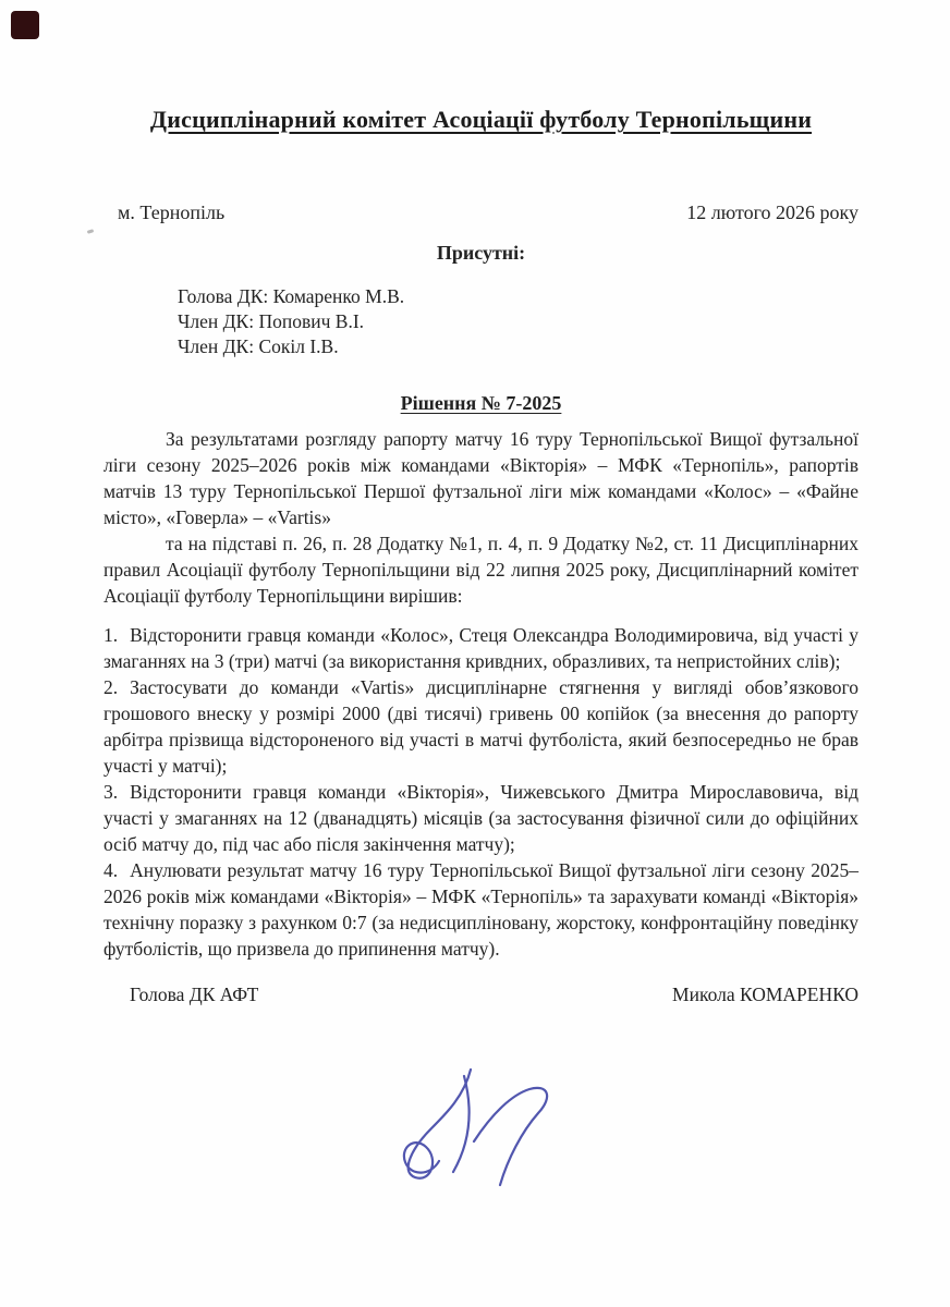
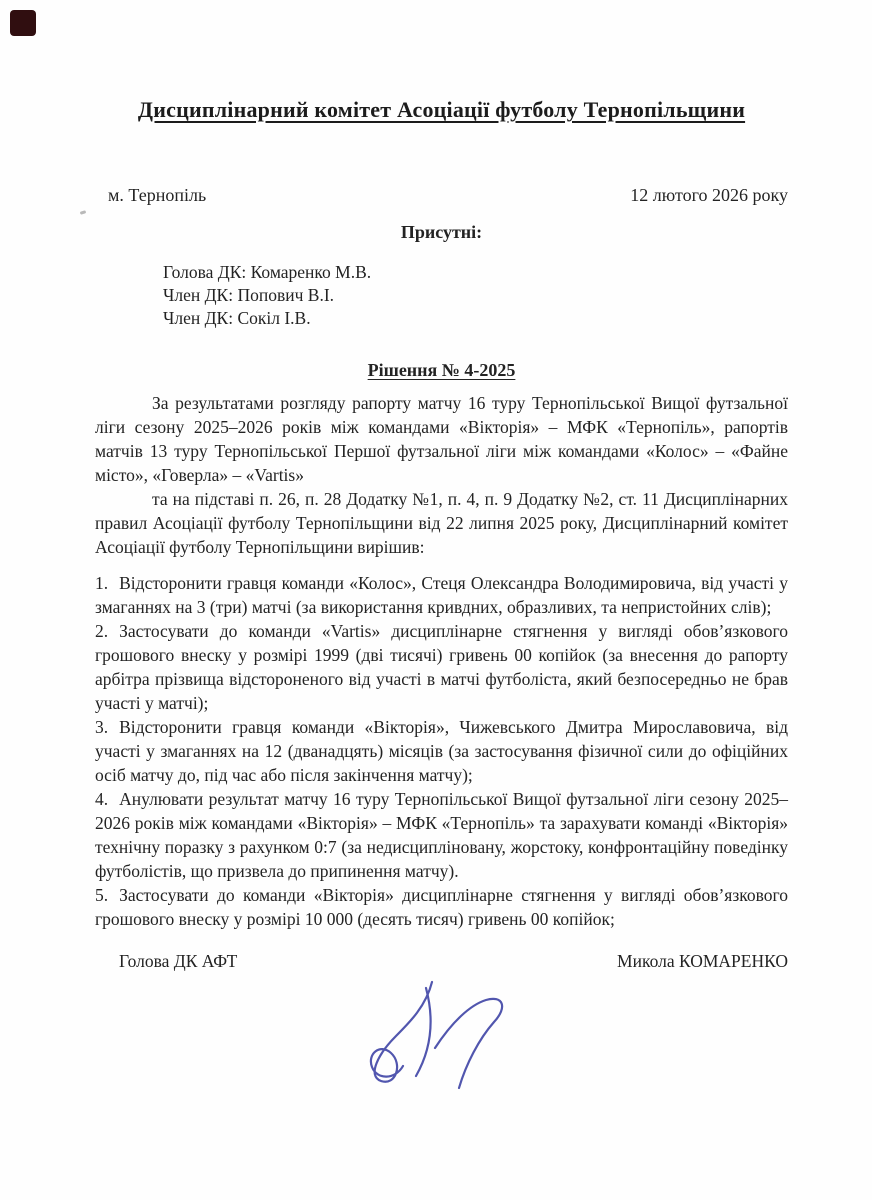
  Дисциплінарний комітет Асоціації футболу Тернопільщини
  м. Тернопіль
  12 лютого 2026 року
  Присутні:
  Голова ДК: Комаренко М.В.
  Член ДК: Попович В.І.
  Член ДК: Сокіл І.В.
- Рішення № 7-2025
+ Рішення № 4-2025
  За результатами розгляду рапорту матчу 16 туру Тернопільської Вищої футзальної ліги сезону 2025–2026 років між командами «Вікторія» – МФК «Тернопіль», рапортів матчів 13 туру Тернопільської Першої футзальної ліги між командами «Колос» – «Файне місто», «Говерла» – «Vartis»
  та на підставі п. 26, п. 28 Додатку №1, п. 4, п. 9 Додатку №2, ст. 11 Дисциплінарних правил Асоціації футболу Тернопільщини від 22 липня 2025 року, Дисциплінарний комітет Асоціації футболу Тернопільщини вирішив:
  1. Відсторонити гравця команди «Колос», Стеця Олександра Володимировича, від участі у змаганнях на 3 (три) матчі (за використання кривдних, образливих, та непристойних слів);
- 2. Застосувати до команди «Vartis» дисциплінарне стягнення у вигляді обов’язкового грошового внеску у розмірі 2000 (дві тисячі) гривень 00 копійок (за внесення до рапорту арбітра прізвища відстороненого від участі в матчі футболіста, який безпосередньо не брав участі у матчі);
+ 2. Застосувати до команди «Vartis» дисциплінарне стягнення у вигляді обов’язкового грошового внеску у розмірі 1999 (дві тисячі) гривень 00 копійок (за внесення до рапорту арбітра прізвища відстороненого від участі в матчі футболіста, який безпосередньо не брав участі у матчі);
  3. Відсторонити гравця команди «Вікторія», Чижевського Дмитра Мирославовича, від участі у змаганнях на 12 (дванадцять) місяців (за застосування фізичної сили до офіційних осіб матчу до, під час або після закінчення матчу);
  4. Анулювати результат матчу 16 туру Тернопільської Вищої футзальної ліги сезону 2025–2026 років між командами «Вікторія» – МФК «Тернопіль» та зарахувати команді «Вікторія» технічну поразку з рахунком 0:7 (за недисципліновану, жорстоку, конфронтаційну поведінку футболістів, що призвела до припинення матчу).
+ 5. Застосувати до команди «Вікторія» дисциплінарне стягнення у вигляді обов’язкового грошового внеску у розмірі 10 000 (десять тисяч) гривень 00 копійок;
  Голова ДК АФТ
  Микола КОМАРЕНКО
